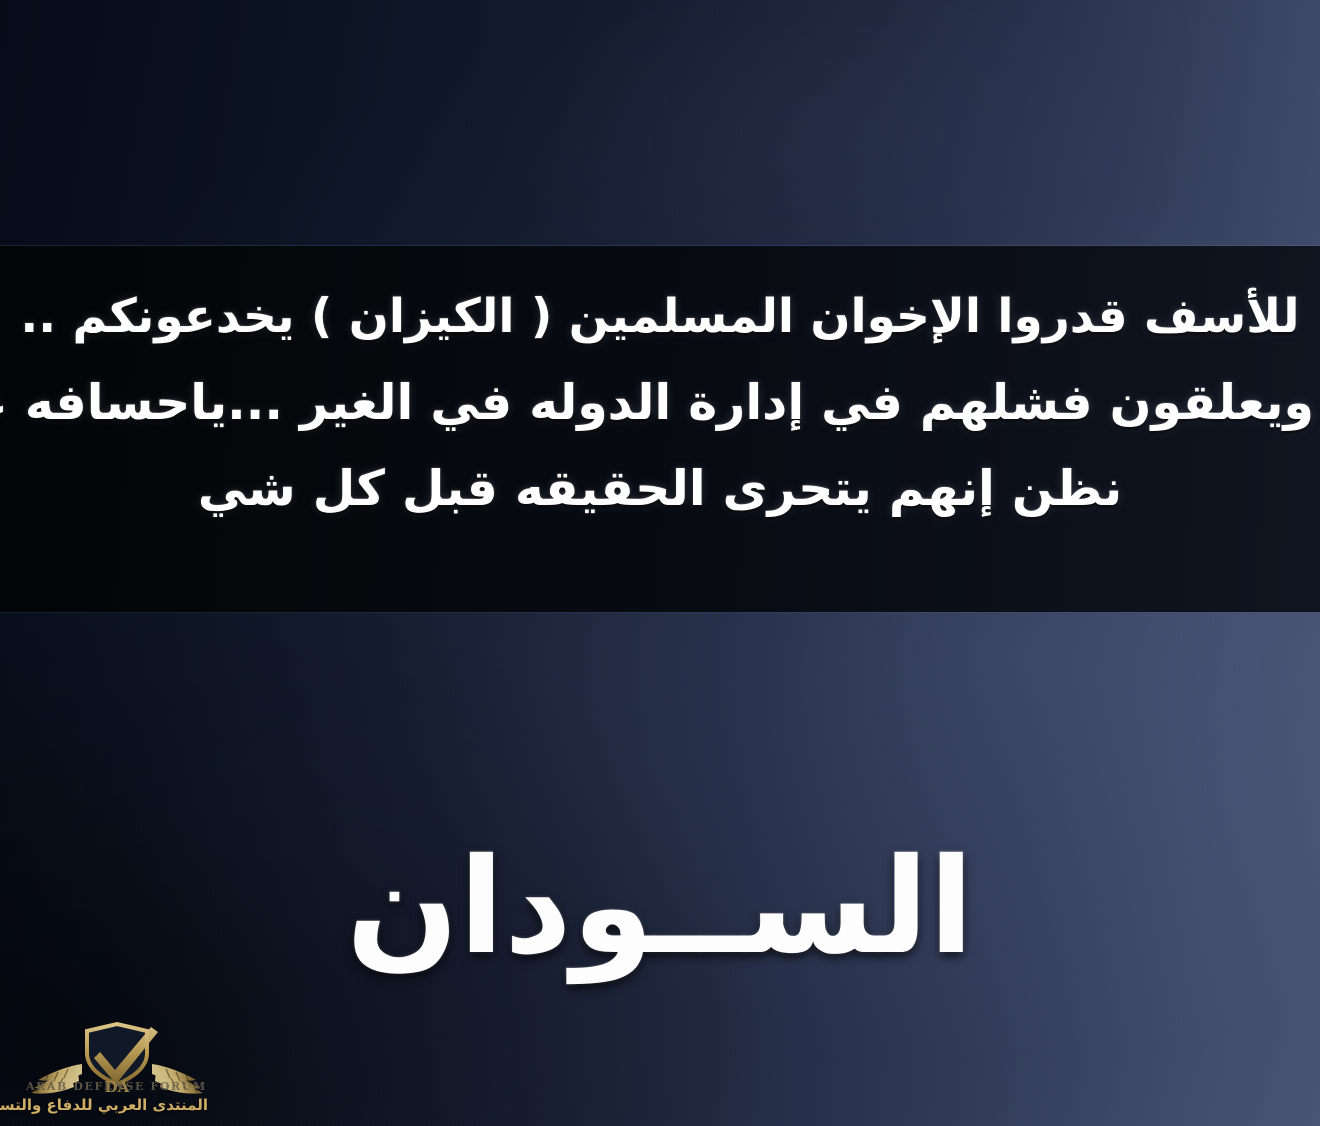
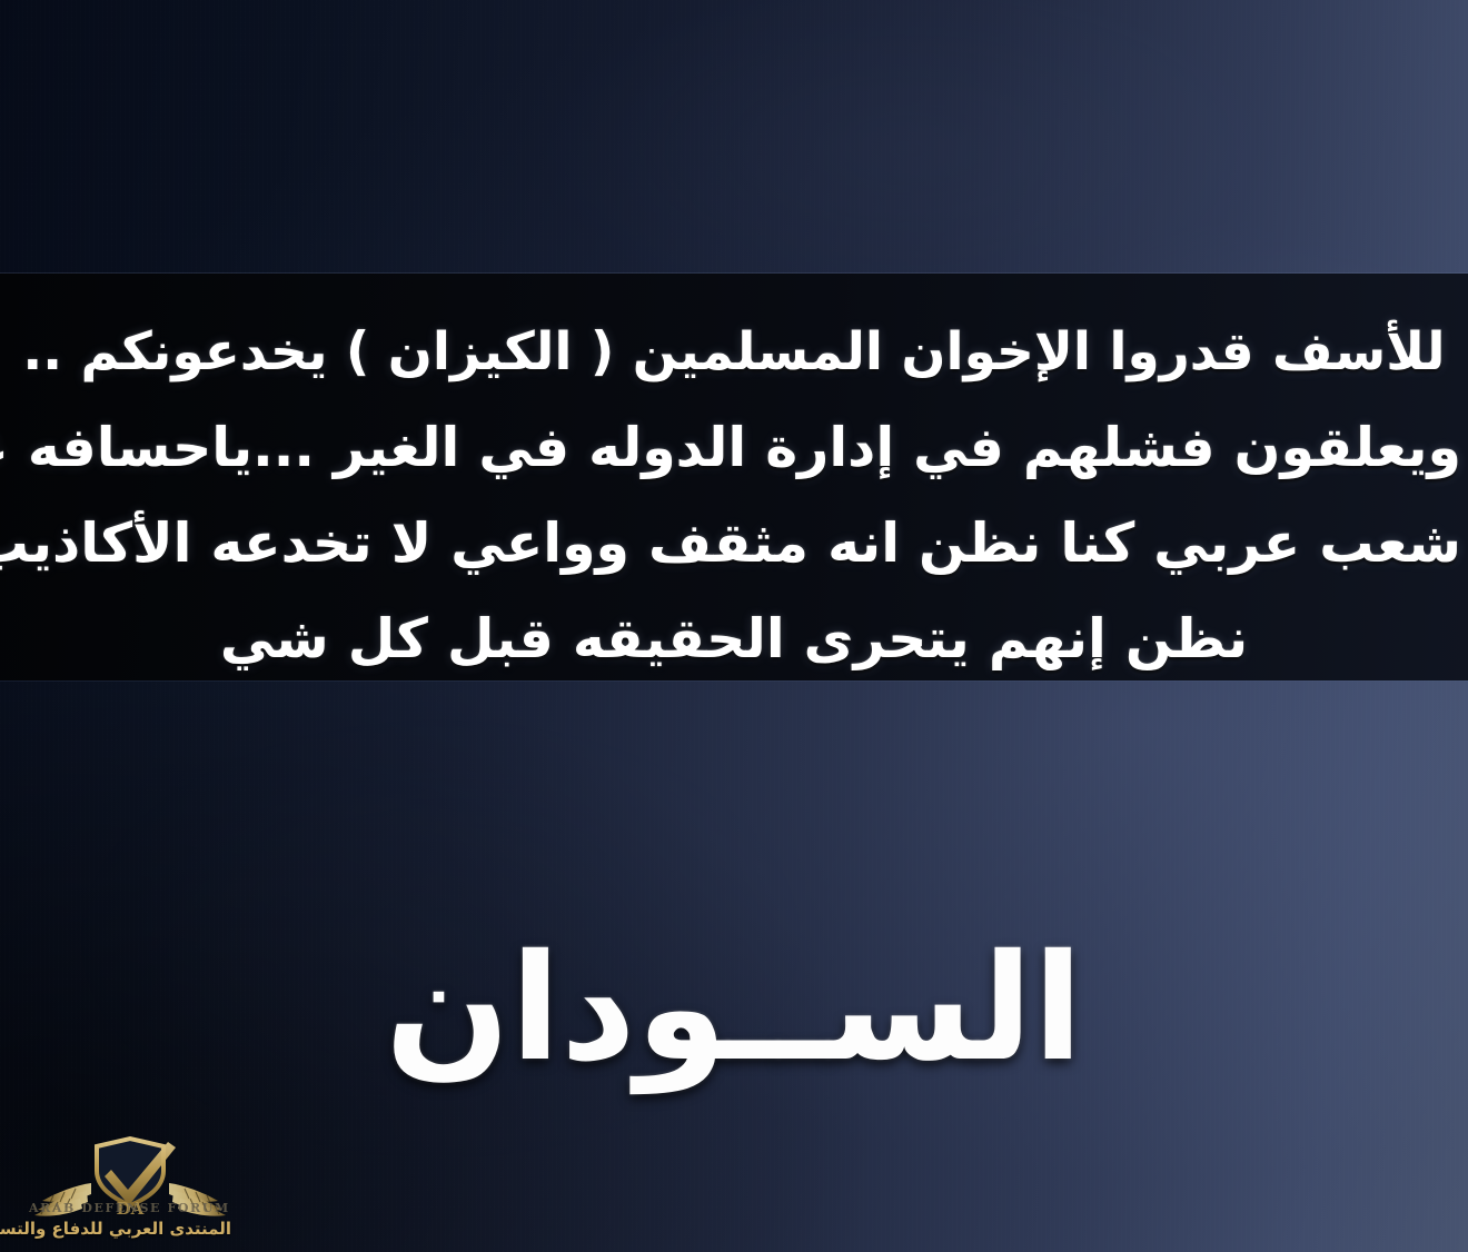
  للأسف قدروا الإخوان المسلمين ( الكيزان ) يخدعونكم ..
  ويعلقون فشلهم في إدارة الدوله في الغير ...ياحسافه
+ شعب عربي كنا نظن انه مثقف وواعي لا تخدعه الأكاذيب
  نظن إنهم يتحرى الحقيقه قبل كل شي
  الســودان
  DA
  ARAB DEFENSE FORUM
  المنتدى العربي للدفاع والتس
